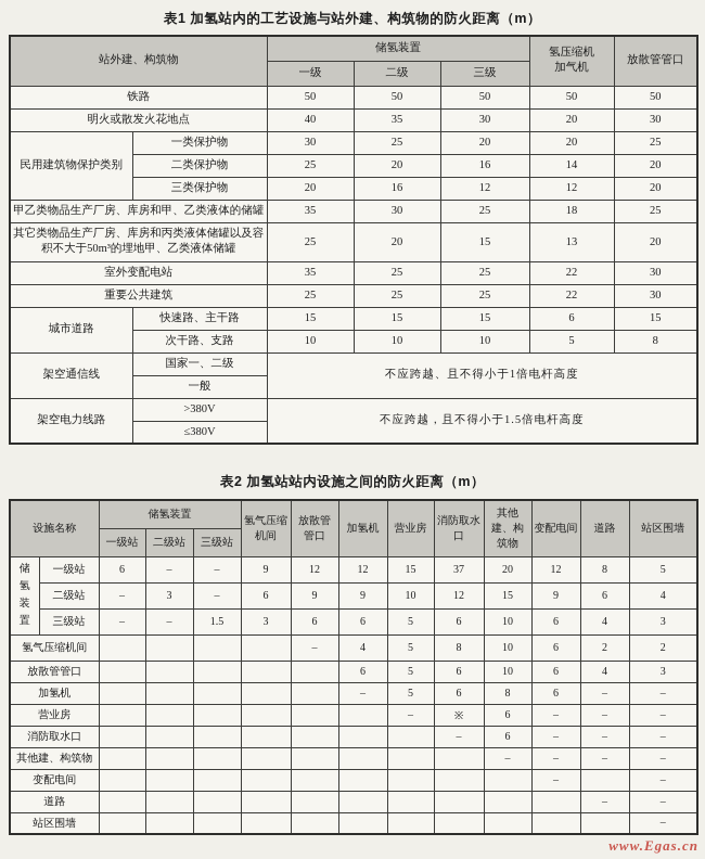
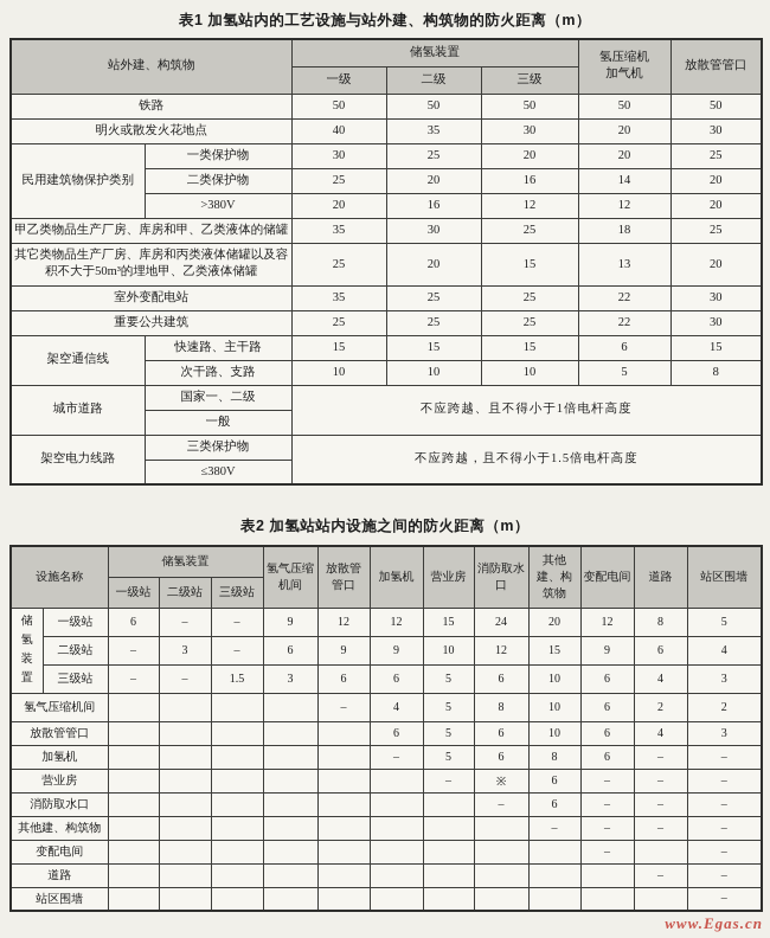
  表1 加氢站内的工艺设施与站外建、构筑物的防火距离（m）
  站外建、构筑物	储氢装置	氢压缩机 加气机	放散管管口
  一级	二级	三级
  铁路	50	50	50	50	50
  明火或散发火花地点	40	35	30	20	30
  民用建筑物保护类别	一类保护物	30	25	20	20	25
  二类保护物	25	20	16	14	20
- 三类保护物	20	16	12	12	20
+ >380V	20	16	12	12	20
  甲乙类物品生产厂房、库房和甲、乙类液体的储罐	35	30	25	18	25
  其它类物品生产厂房、库房和丙类液体储罐以及容积不大于50m³的埋地甲、乙类液体储罐	25	20	15	13	20
  室外变配电站	35	25	25	22	30
  重要公共建筑	25	25	25	22	30
- 城市道路	快速路、主干路	15	15	15	6	15
+ 架空通信线	快速路、主干路	15	15	15	6	15
  次干路、支路	10	10	10	5	8
- 架空通信线	国家一、二级	不应跨越、且不得小于1倍电杆高度
+ 城市道路	国家一、二级	不应跨越、且不得小于1倍电杆高度
  一般
- 架空电力线路	>380V	不应跨越，且不得小于1.5倍电杆高度
+ 架空电力线路	三类保护物	不应跨越，且不得小于1.5倍电杆高度
  ≤380V
  表2 加氢站站内设施之间的防火距离（m）
  设施名称	储氢装置	氢气压缩机间	放散管管口	加氢机	营业房	消防取水口	其他建、构筑物	变配电间	道路	站区围墙
  一级站	二级站	三级站
- 储氢装置	一级站	6	–	–	9	12	12	15	37	20	12	8	5
+ 储氢装置	一级站	6	–	–	9	12	12	15	24	20	12	8	5
  二级站	–	3	–	6	9	9	10	12	15	9	6	4
  三级站	–	–	1.5	3	6	6	5	6	10	6	4	3
  氢气压缩机间					–	4	5	8	10	6	2	2
  放散管管口						6	5	6	10	6	4	3
  加氢机						–	5	6	8	6	–	–
  营业房							–	※	6	–	–	–
  消防取水口								–	6	–	–	–
  其他建、构筑物									–	–	–	–
  变配电间										–		–
  道路											–	–
  站区围墙												–
  www.Egas.cn
